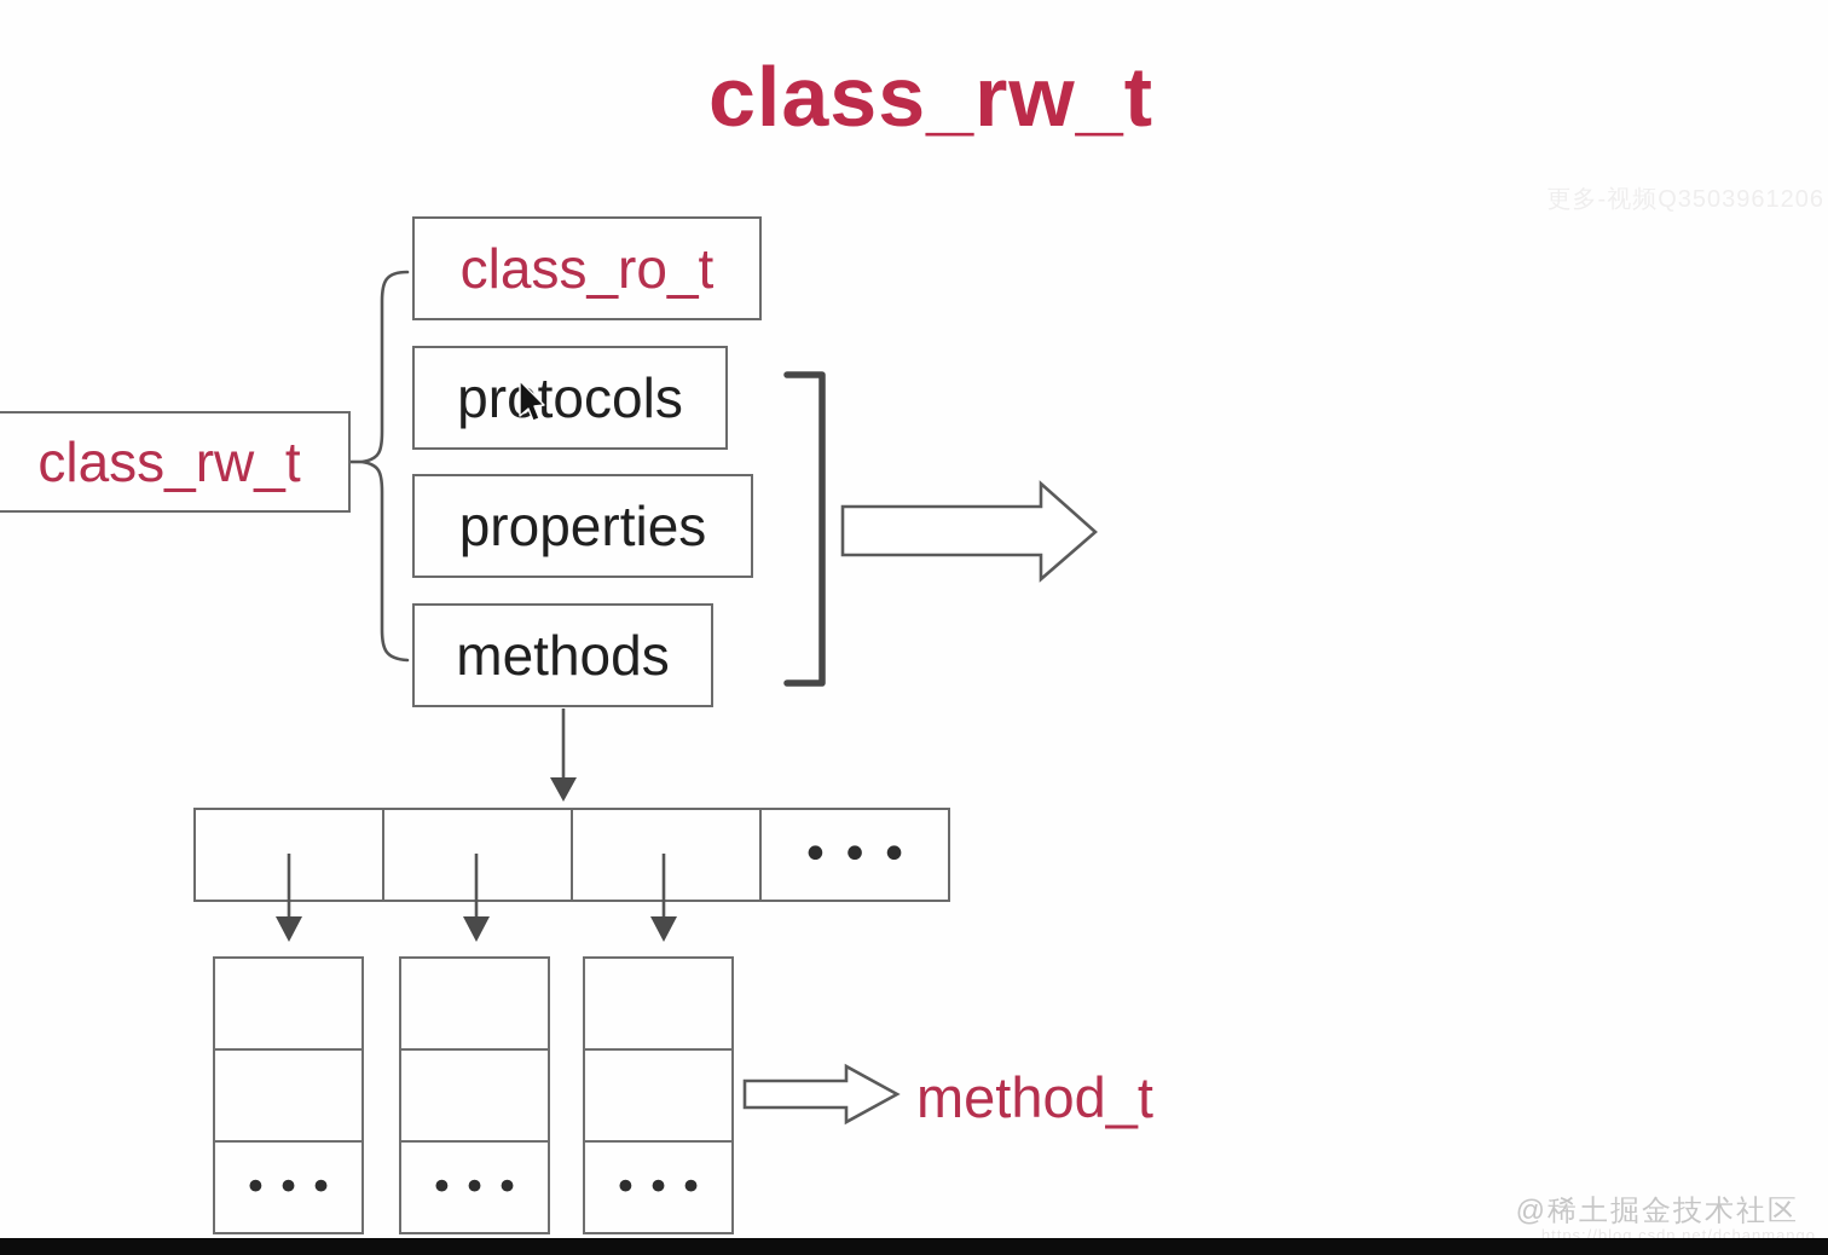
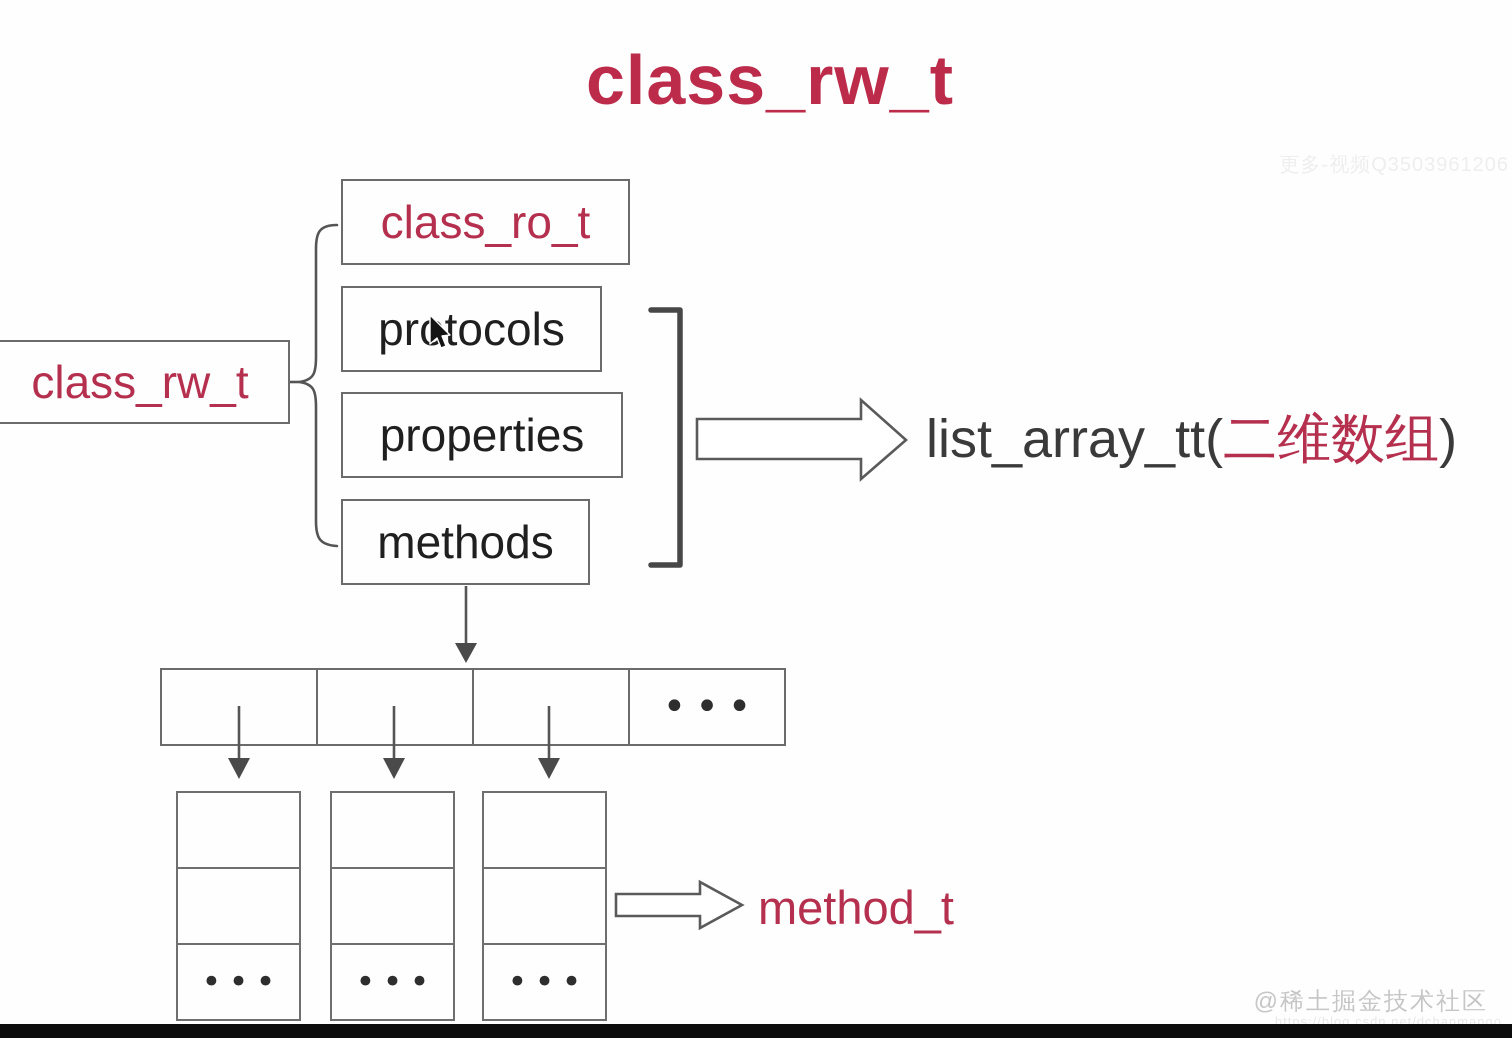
  class_rw_t
  class_rw_t
  class_ro_t
  prtocols
  properties
  methods
+ list_array_tt(二维数组)
  •••
  •••
  •••
  •••
  method_t
  @稀土掘金技术社区
  https://blog.csdn.net/dchanmango
